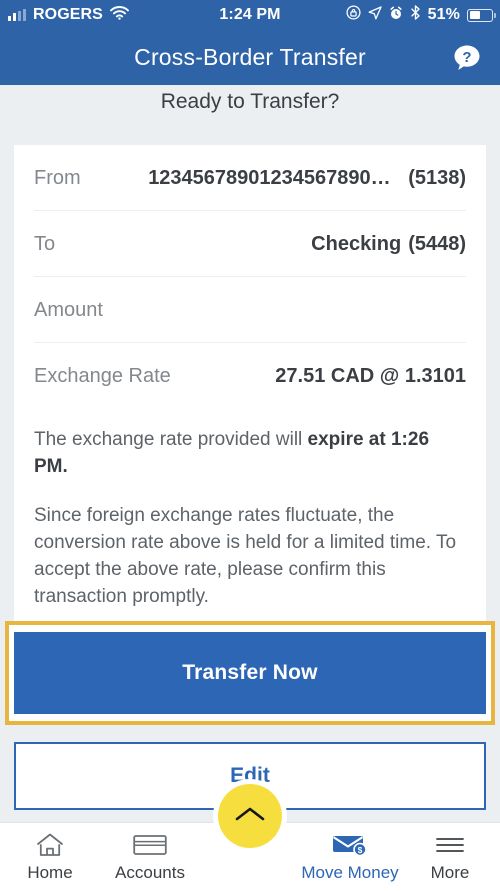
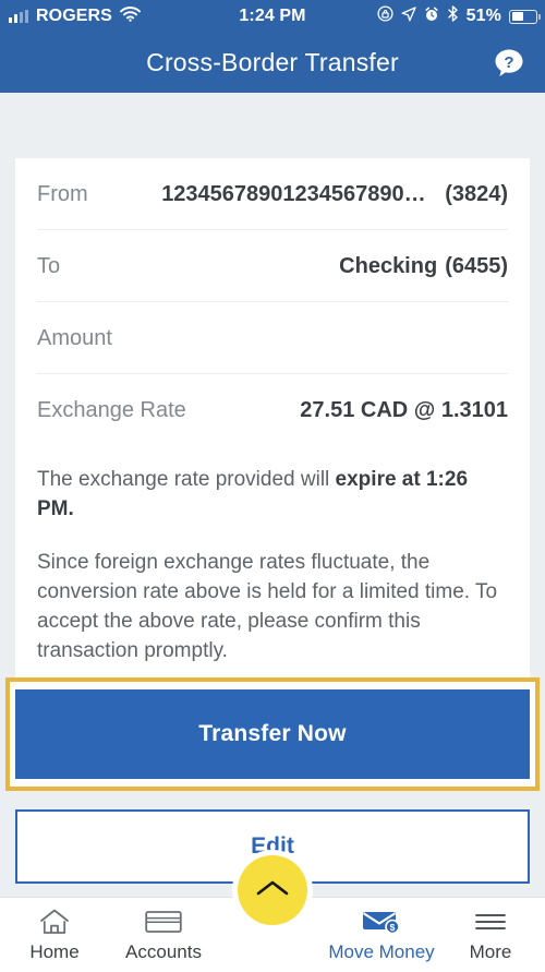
  ROGERS
  1:24 PM
  51%
  Cross-Border Transfer
  ?
- Ready to Transfer?
  From
- 12345678901234567890123 (5138)
+ 12345678901234567890123 (3824)
  To
- Checking (5448)
+ Checking (6455)
  Amount
  Exchange Rate
  27.51 CAD @ 1.3101
  The exchange rate provided will expire at 1:26 PM.
  Since foreign exchange rates fluctuate, the conversion rate above is held for a limited time. To accept the above rate, please confirm this transaction promptly.
  Transfer Now
  Edit
  Home
  Accounts
  $
  Move Money
  More
